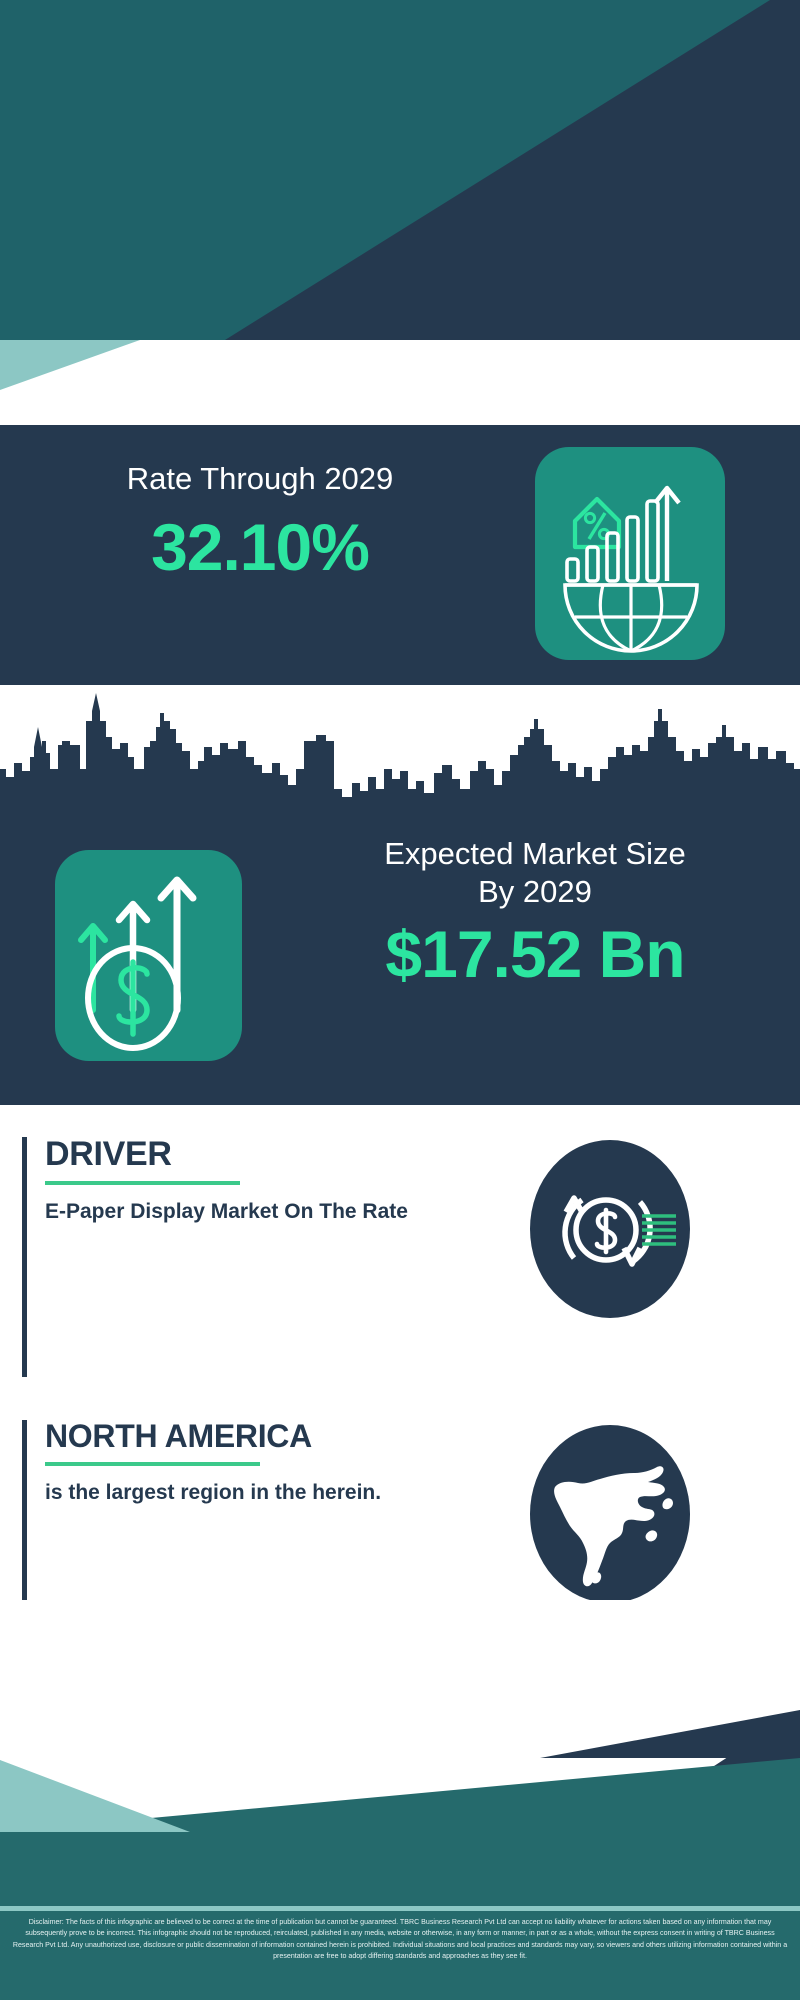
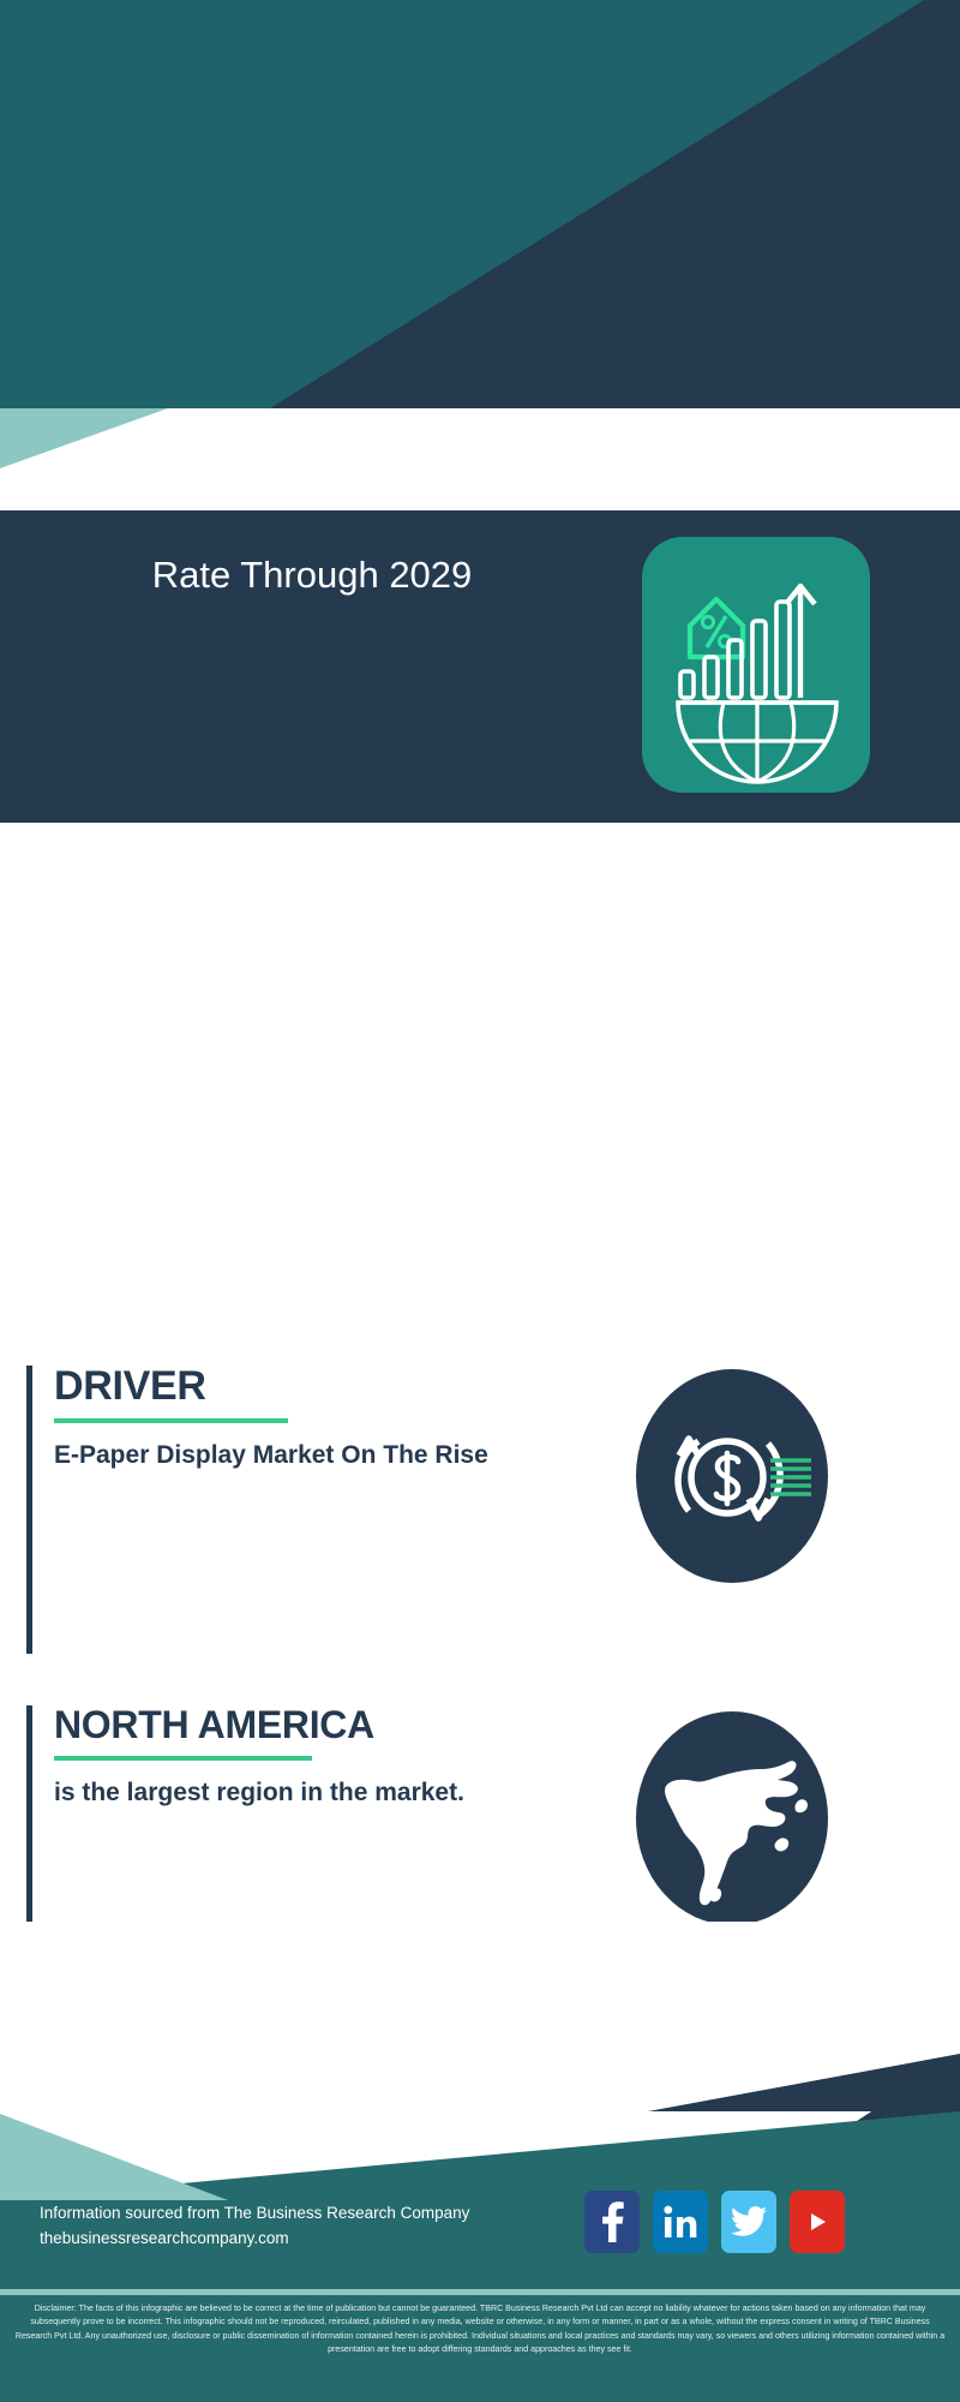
  Rate Through 2029
- 32.10%
- Expected Market Size
- By 2029
- $17.52 Bn
  DRIVER
- E-Paper Display Market On The Rate
+ E-Paper Display Market On The Rise
  NORTH AMERICA
- is the largest region in the herein.
+ is the largest region in the market.
+ Information sourced from The Business Research Company
+ thebusinessresearchcompany.com
  Disclaimer: The facts of this infographic are believed to be correct at the time of publication but cannot be guaranteed. TBRC Business Research Pvt Ltd can accept no liability whatever for actions taken based on any information that may subsequently prove to be incorrect. This infographic should not be reproduced, reirculated, published in any media, website or otherwise, in any form or manner, in part or as a whole, without the express consent in writing of TBRC Business Research Pvt Ltd. Any unauthorized use, disclosure or public dissemination of information contained herein is prohibited. Individual situations and local practices and standards may vary, so viewers and others utilizing information contained within a presentation are free to adopt differing standards and approaches as they see fit.
